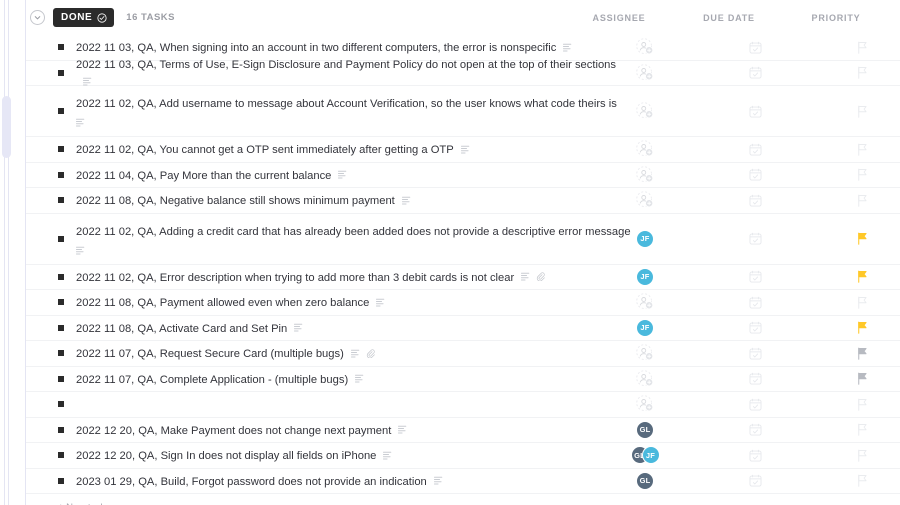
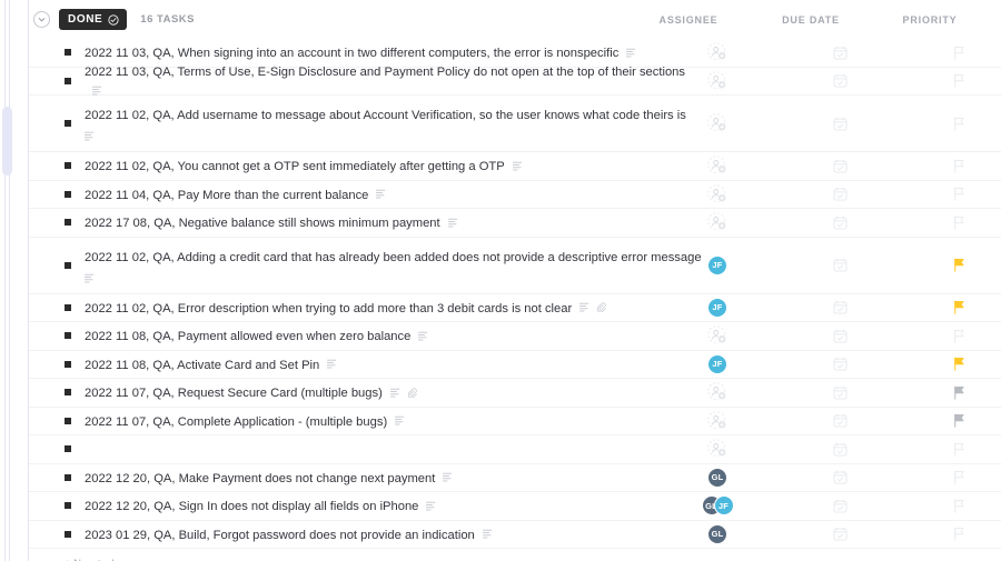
  DONE
  16 TASKS
  ASSIGNEE
  DUE DATE
  PRIORITY
  2022 11 03, QA, When signing into an account in two different computers, the error is nonspecific
  2022 11 03, QA, Terms of Use, E-Sign Disclosure and Payment Policy do not open at the top of their sections
  2022 11 02, QA, Add username to message about Account Verification, so the user knows what code theirs is
  2022 11 02, QA, You cannot get a OTP sent immediately after getting a OTP
  2022 11 04, QA, Pay More than the current balance
- 2022 11 08, QA, Negative balance still shows minimum payment
+ 2022 17 08, QA, Negative balance still shows minimum payment
  2022 11 02, QA, Adding a credit card that has already been added does not provide a descriptive error message
  JF
  2022 11 02, QA, Error description when trying to add more than 3 debit cards is not clear
  JF
  2022 11 08, QA, Payment allowed even when zero balance
  2022 11 08, QA, Activate Card and Set Pin
  JF
  2022 11 07, QA, Request Secure Card (multiple bugs)
  2022 11 07, QA, Complete Application - (multiple bugs)
  2022 12 20, QA, Make Payment does not change next payment
  GL
  2022 12 20, QA, Sign In does not display all fields on iPhone
  JF
  2023 01 29, QA, Build, Forgot password does not provide an indication
  GL
